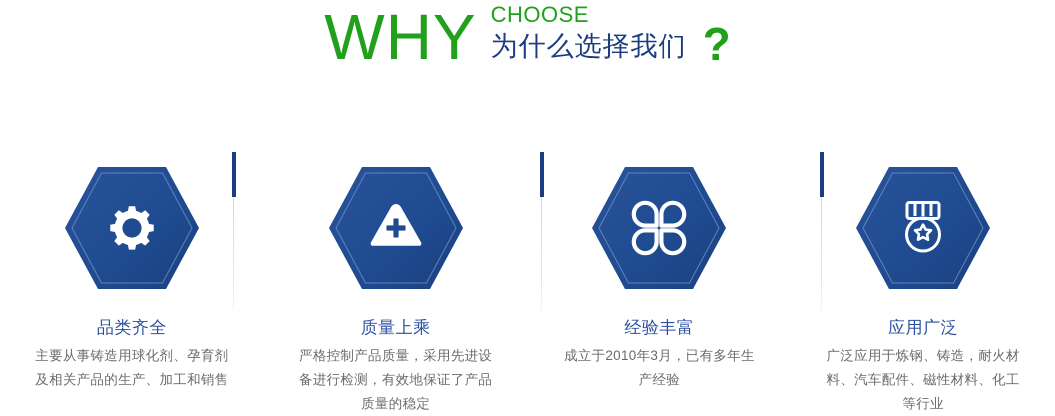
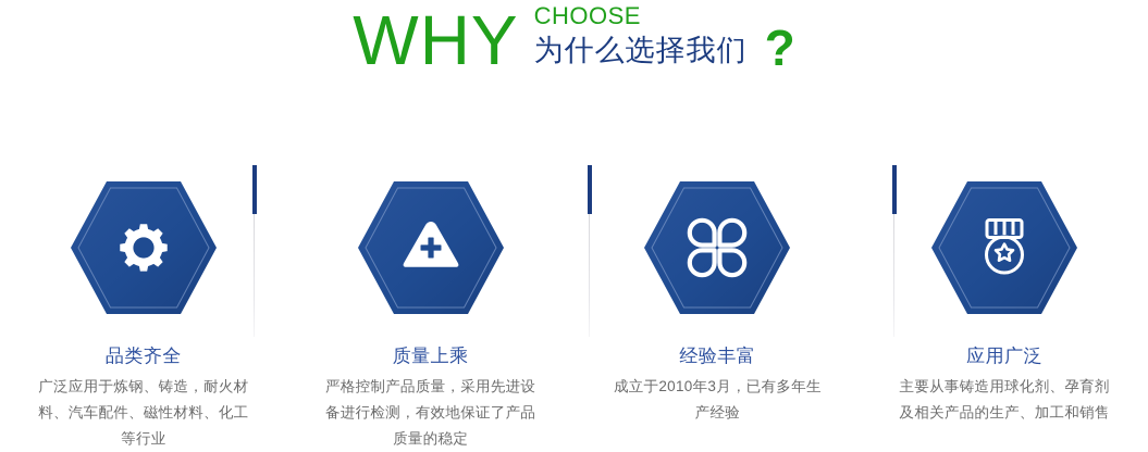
  WHY
  CHOOSE
  为什么选择我们
  ?
  品类齐全
- 主要从事铸造用球化剂、孕育剂及相关产品的生产、加工和销售
+ 广泛应用于炼钢、铸造，耐火材料、汽车配件、磁性材料、化工等行业
  质量上乘
  严格控制产品质量，采用先进设备进行检测，有效地保证了产品质量的稳定
  经验丰富
  成立于2010年3月，已有多年生产经验
  应用广泛
- 广泛应用于炼钢、铸造，耐火材料、汽车配件、磁性材料、化工等行业
+ 主要从事铸造用球化剂、孕育剂及相关产品的生产、加工和销售
